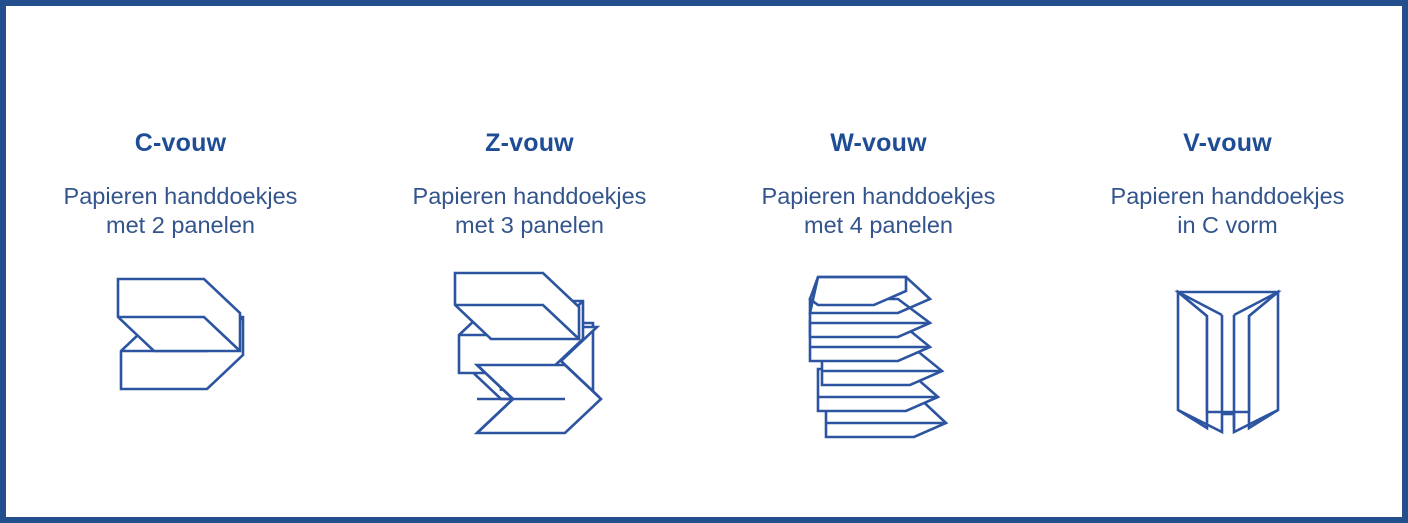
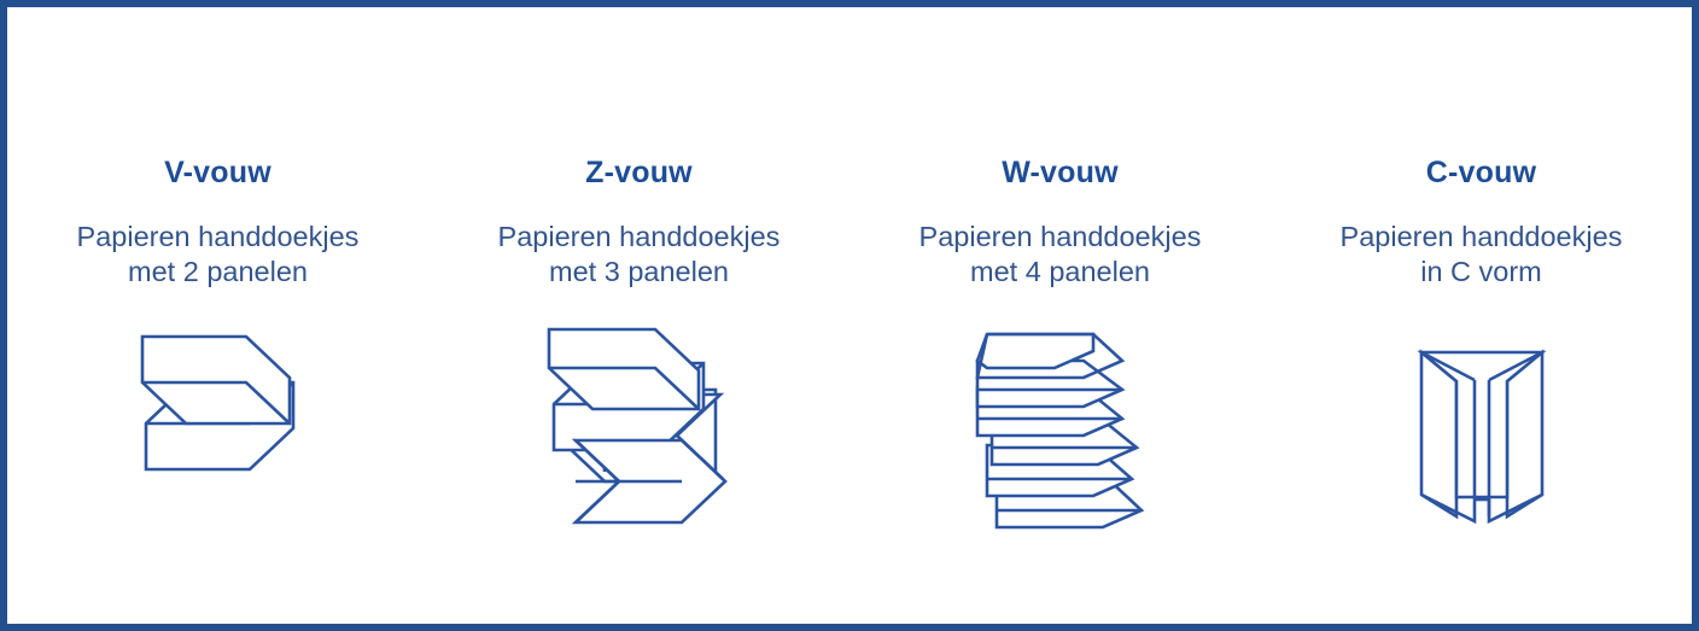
- C-vouw
+ V-vouw
  Papieren handdoekjes
  met 2 panelen
  Z-vouw
  Papieren handdoekjes
  met 3 panelen
  W-vouw
  Papieren handdoekjes
  met 4 panelen
- V-vouw
+ C-vouw
  Papieren handdoekjes
  in C vorm
